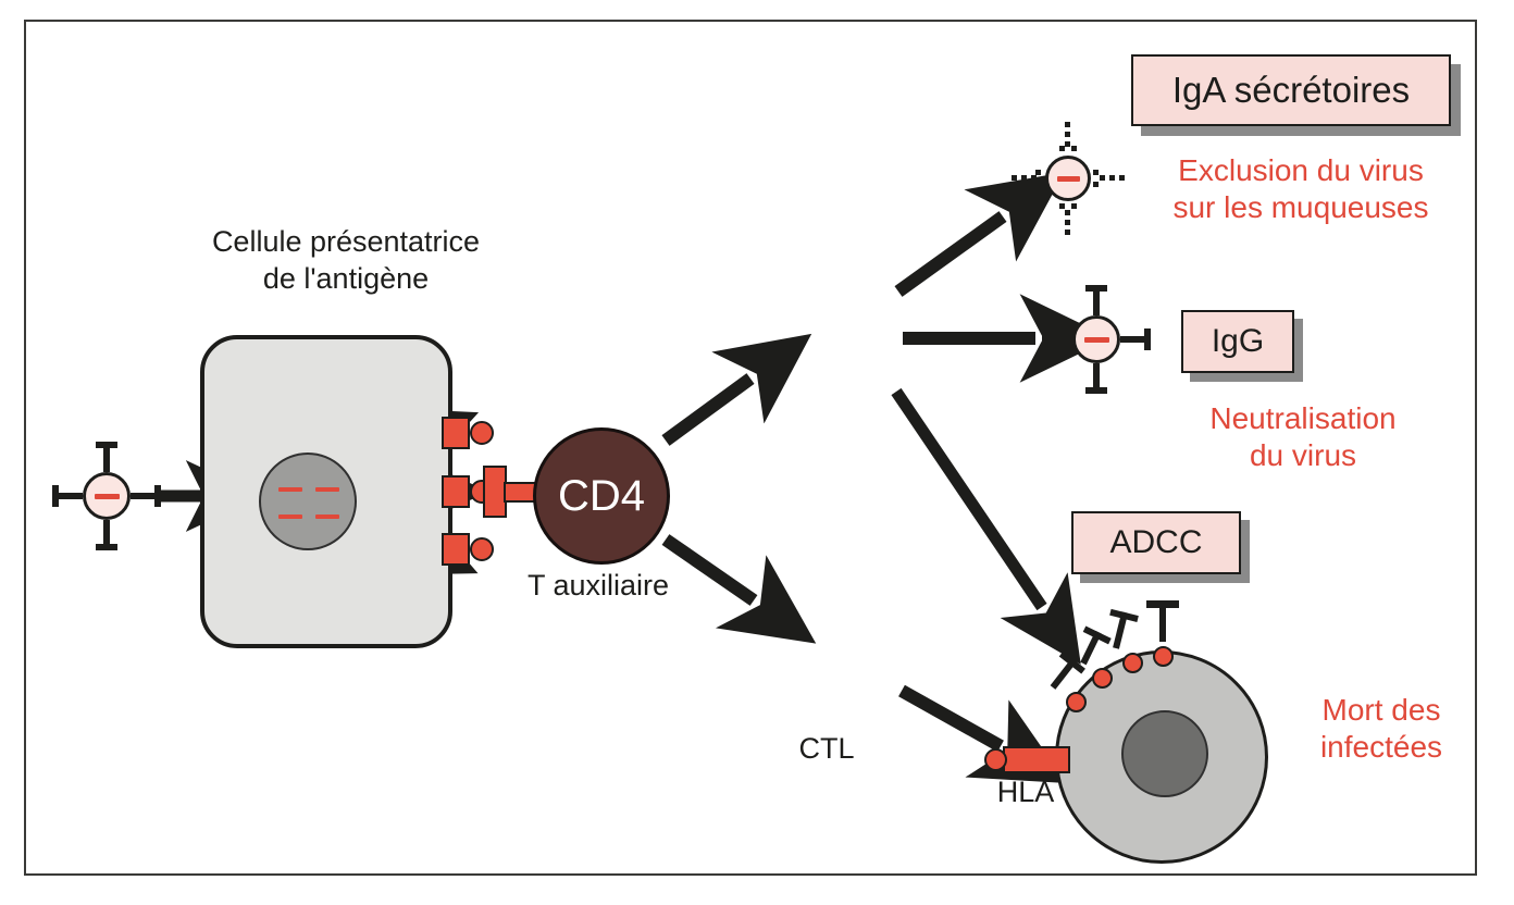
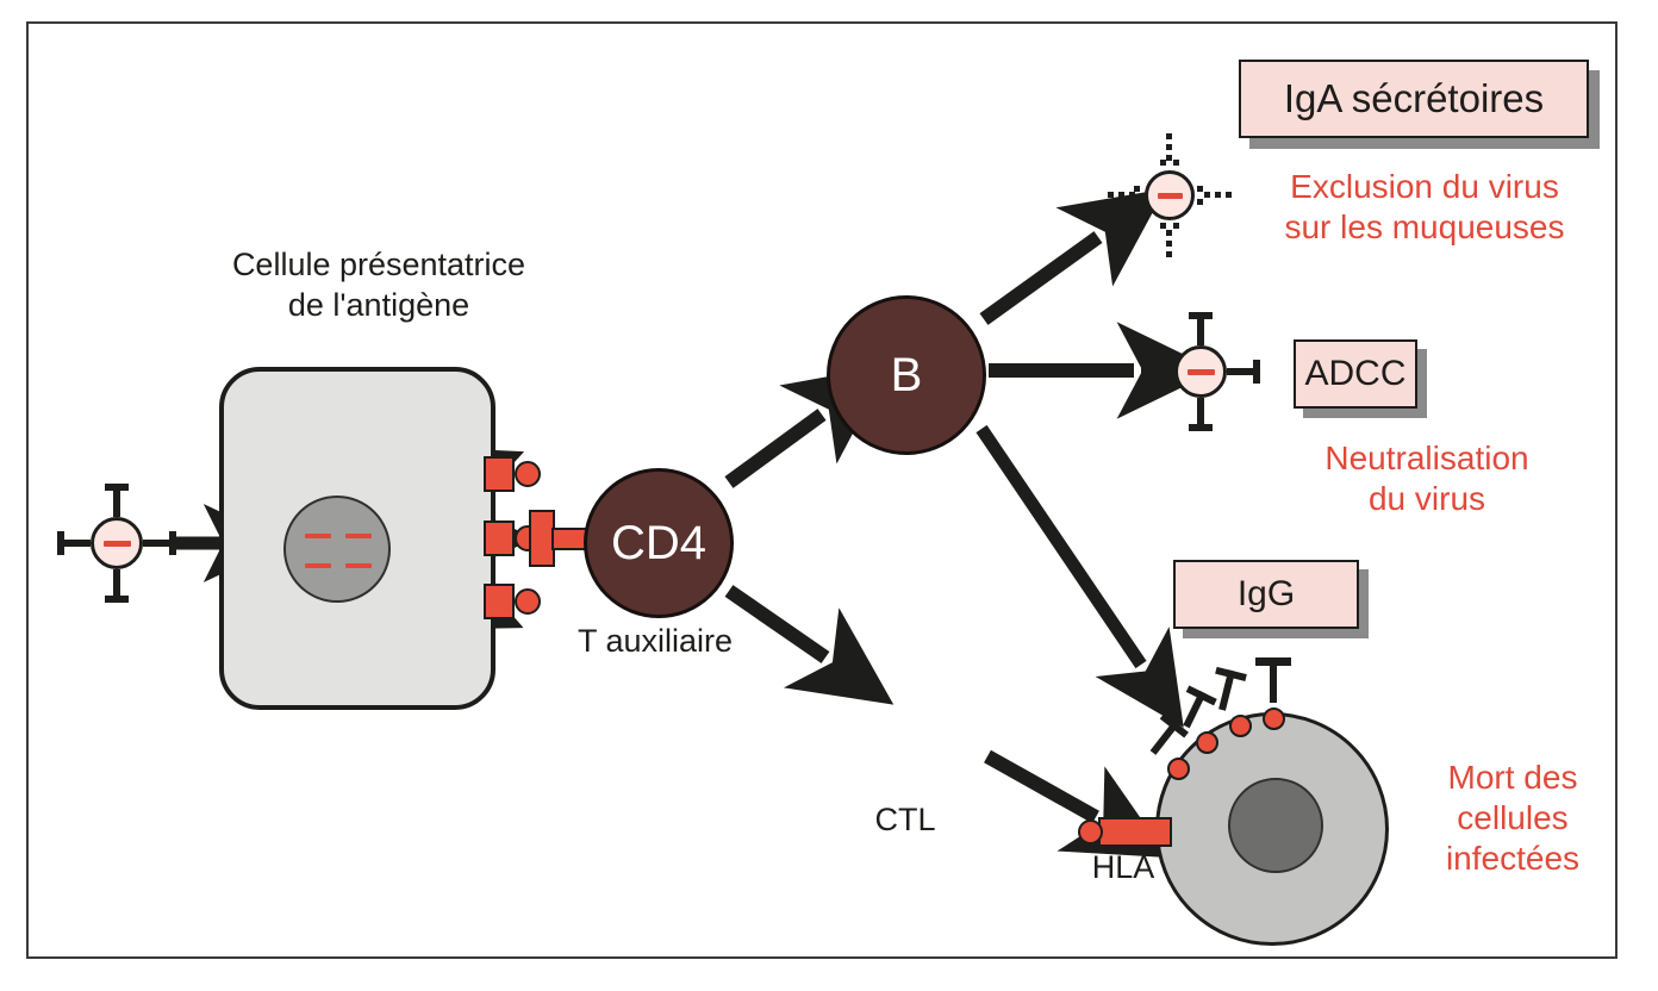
  Cellule présentatrice
  de l'antigène
  CD4
  T auxiliaire
+ B
  CTL
  IgA sécrétoires
  Exclusion du virus
  sur les muqueuses
- IgG
+ ADCC
  Neutralisation
  du virus
- ADCC
+ IgG
  HLA
  Mort des
+ cellules
  infectées
